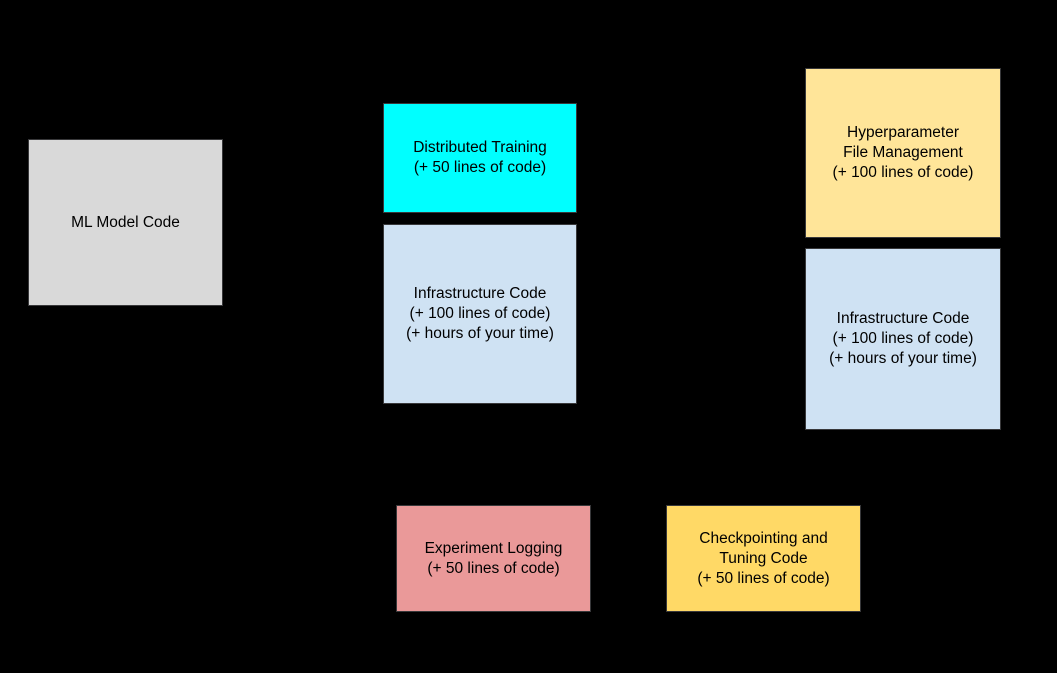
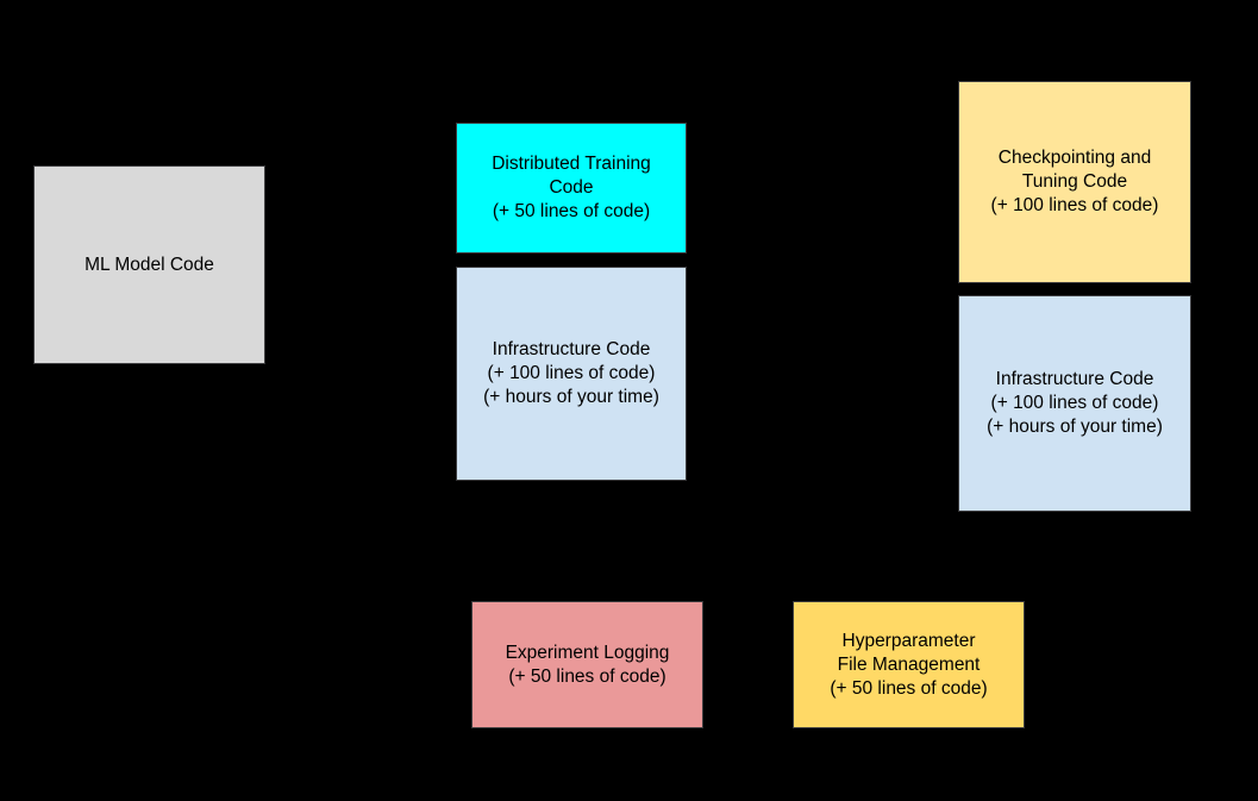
  ML Model Code
  Distributed Training
+ Code
  (+ 50 lines of code)
  Infrastructure Code
  (+ 100 lines of code)
  (+ hours of your time)
- Hyperparameter
+ Checkpointing and
- File Management
+ Tuning Code
  (+ 100 lines of code)
  Infrastructure Code
  (+ 100 lines of code)
  (+ hours of your time)
  Experiment Logging
  (+ 50 lines of code)
- Checkpointing and
+ Hyperparameter
- Tuning Code
+ File Management
  (+ 50 lines of code)
